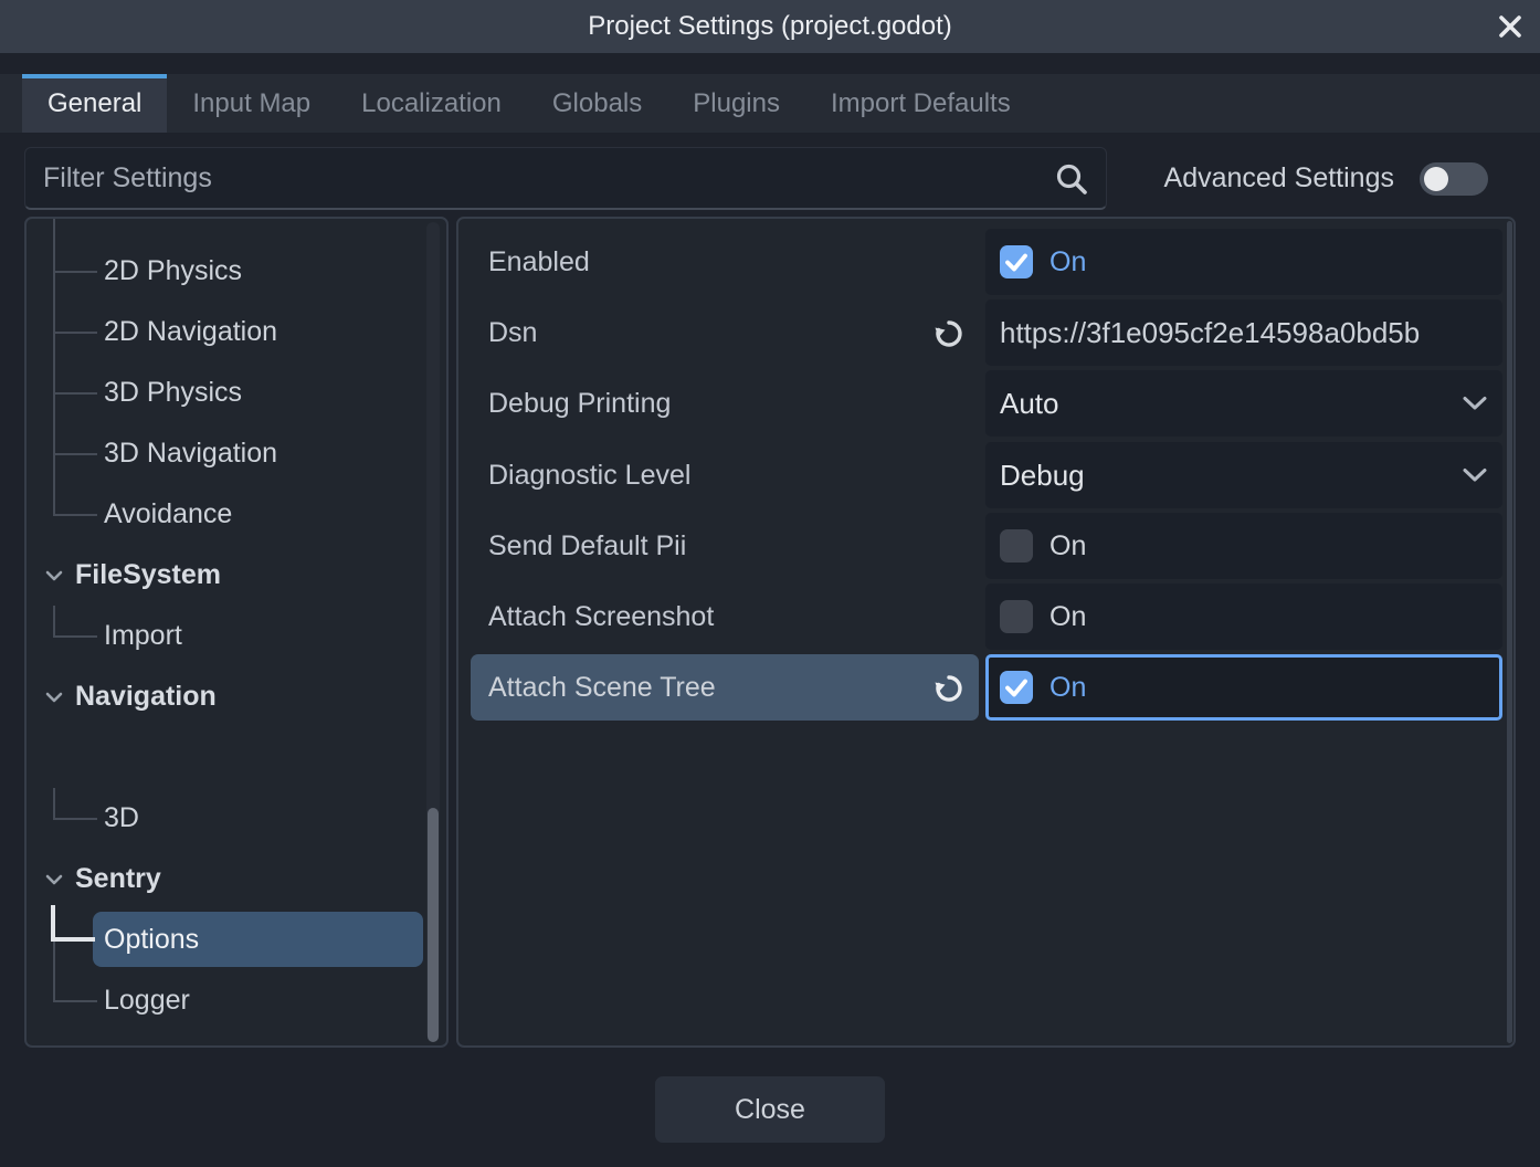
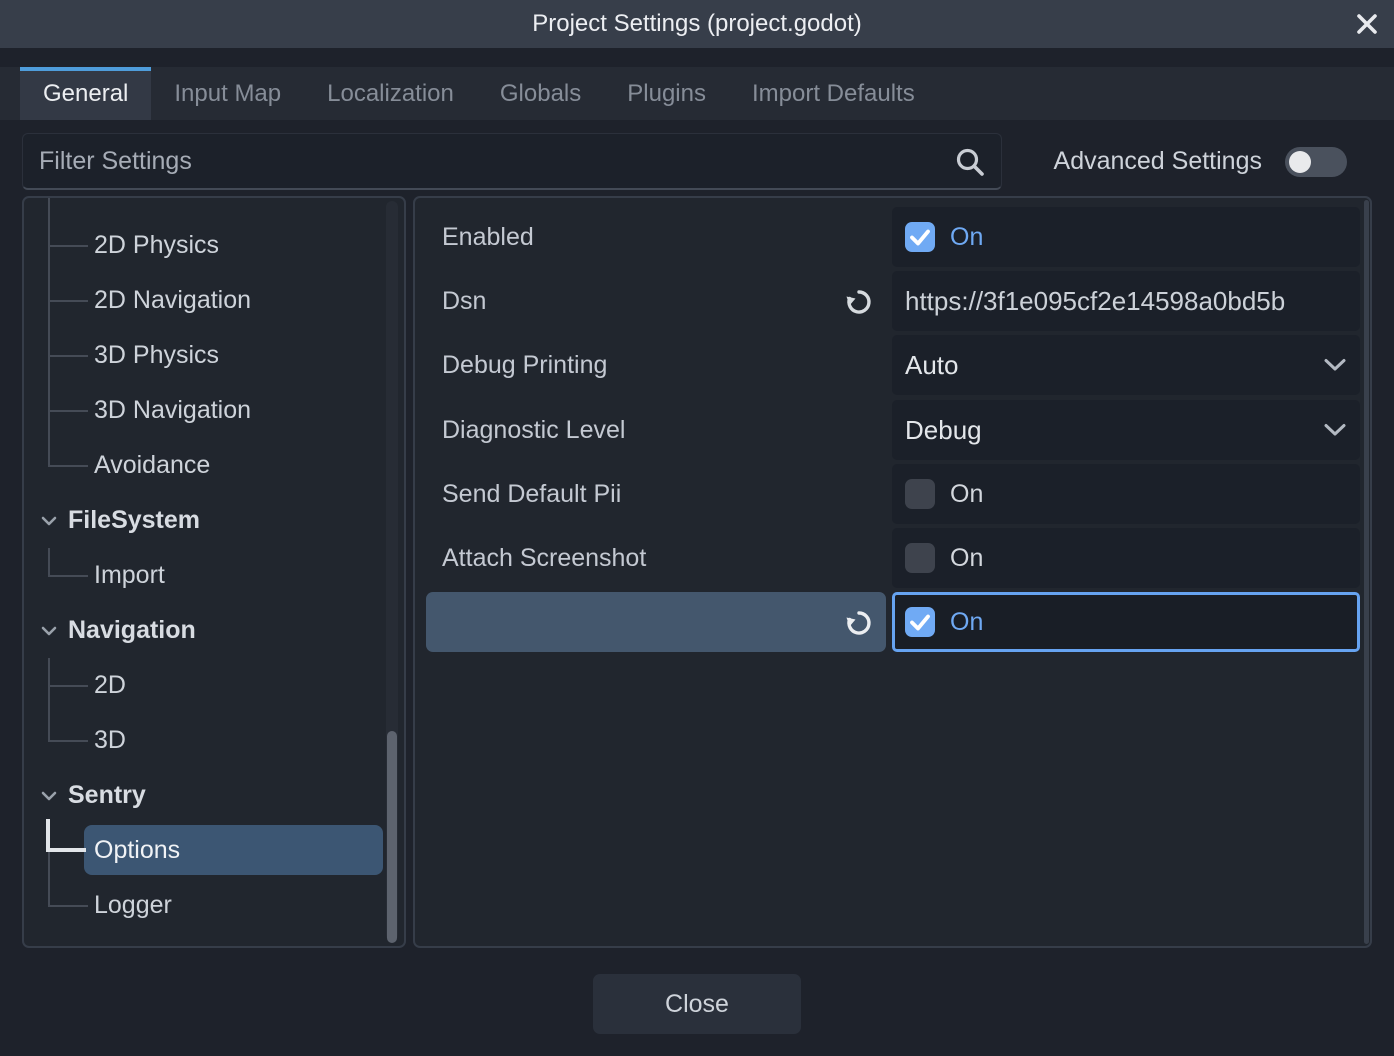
  Project Settings (project.godot)
  General
  Input Map
  Localization
  Globals
  Plugins
  Import Defaults
  Filter Settings
  Advanced Settings
  2D Physics
  2D Navigation
  3D Physics
  3D Navigation
  Avoidance
  FileSystem
  Import
  Navigation
+ 2D
  3D
  Sentry
  Options
  Logger
  Enabled
  On
  Dsn
  https://3f1e095cf2e14598a0bd5b
  Debug Printing
  Auto
  Diagnostic Level
  Debug
  Send Default Pii
  On
  Attach Screenshot
  On
- Attach Scene Tree
  On
  Close
